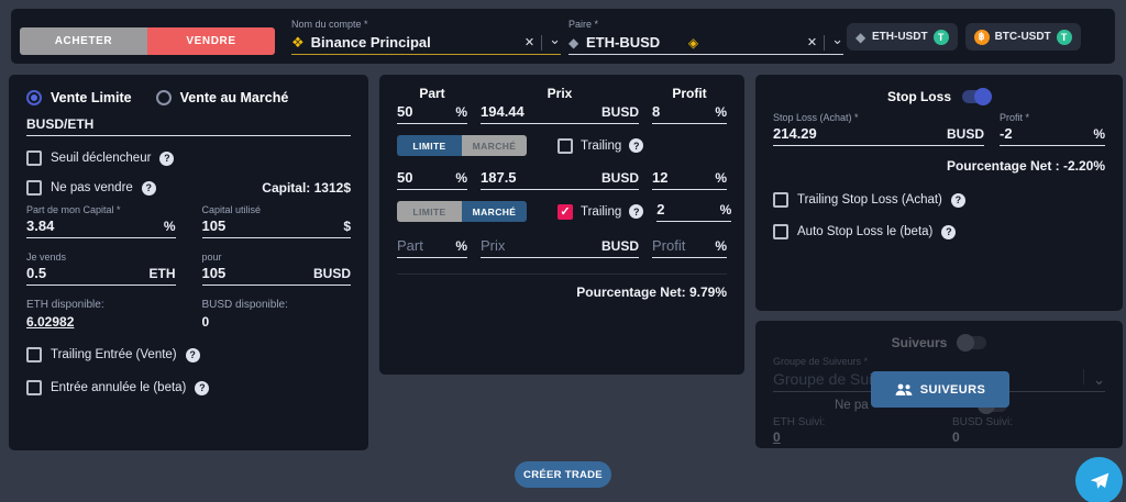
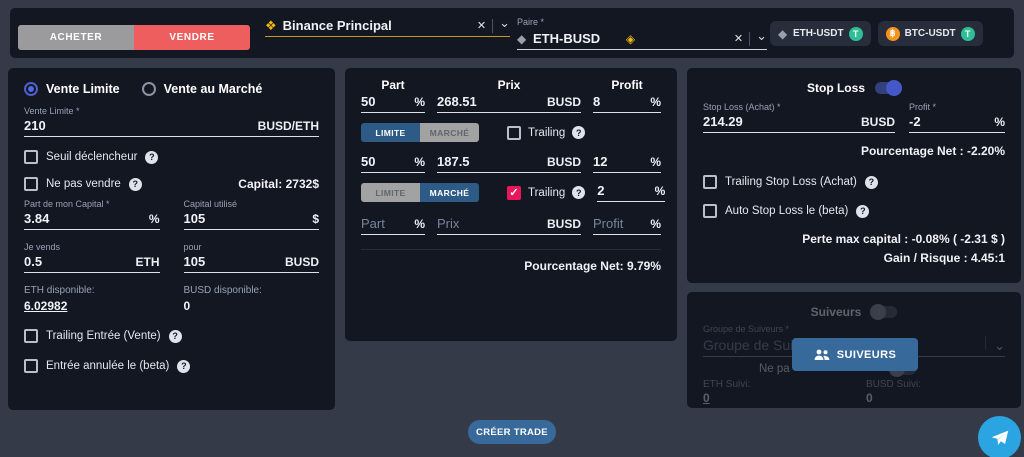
  ACHETER
  VENDRE
- Nom du compte *
  ❖
  Binance Principal
  ✕
  ⌄
  Paire *
  ◆
  ETH-BUSD
  ◈
  ✕
  ⌄
  ◆
  ETH-USDT
  T
  ฿
  BTC-USDT
  T
  Vente Limite
  Vente au Marché
+ Vente Limite *
+ 210
  BUSD/ETH
  Seuil déclencheur
  ?
  Ne pas vendre
  ?
- Capital: 1312$
+ Capital: 2732$
  Part de mon Capital *
  3.84
  %
  Capital utilisé
  105
  $
  Je vends
  0.5
  ETH
  pour
  105
  BUSD
  ETH disponible:
  6.02982
  BUSD disponible:
  0
  Trailing Entrée (Vente)
  ?
  Entrée annulée le (beta)
  ?
  Part
  Prix
  Profit
  50
  %
- 194.44
+ 268.51
  BUSD
  8
  %
  LIMITE
  MARCHÉ
  Trailing
  ?
  50
  %
  187.5
  BUSD
  12
  %
  LIMITE
  MARCHÉ
  ✓
  Trailing
  ?
  2
  %
  Part
  %
  Prix
  BUSD
  Profit
  %
  Pourcentage Net: 9.79%
  Stop Loss
  Stop Loss (Achat) *
  214.29
  BUSD
  Profit *
  -2
  %
  Pourcentage Net : -2.20%
  Trailing Stop Loss (Achat)
  ?
  Auto Stop Loss le (beta)
  ?
+ Perte max capital : -0.08% ( -2.31 $ )
+ Gain / Risque : 4.45:1
  Suiveurs
  Groupe de Suiveurs *
  ⌄
  Ne pa
  ETH Suivi:
  0
  BUSD Suivi:
  0
  SUIVEURS
  CRÉER TRADE
